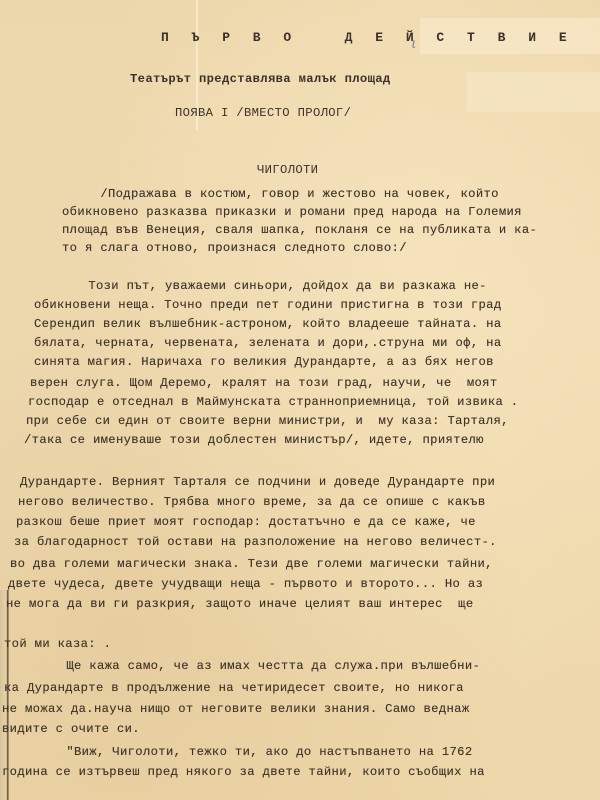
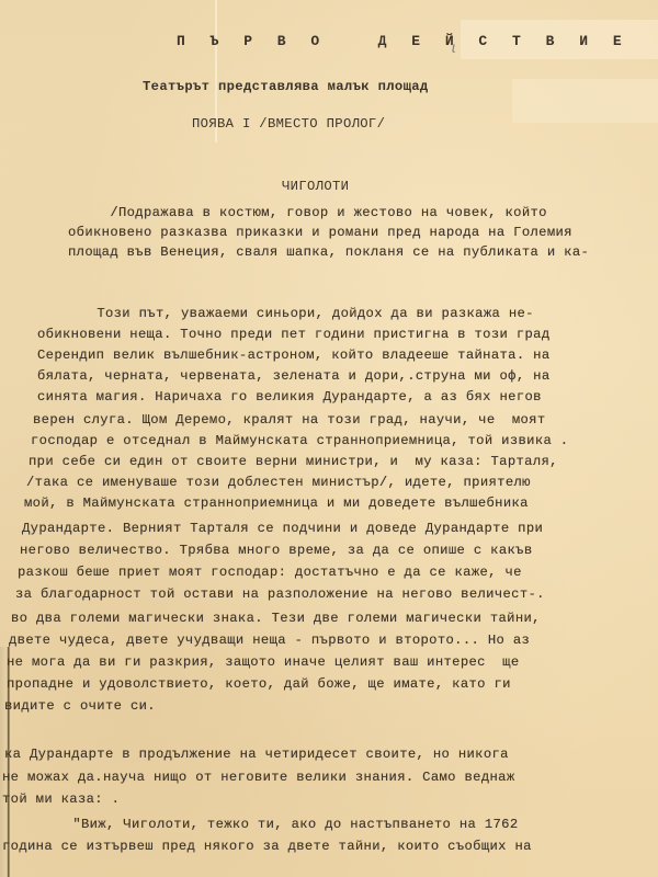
  П Ъ Р В О Д Е Й С Т В И Е
  ι
  Театърът представлява малък площад
  ПОЯВА I /ВМЕСТО ПРОЛОГ/
  ЧИГОЛОТИ
  /Подражава в костюм, говор и жестово на човек, който
  обикновено разказва приказки и романи пред народа на Големия
  площад във Венеция, сваля шапка, покланя се на публиката и ка-
- то я слага отново, произнася следното слово:/
  Този път, уважаеми синьори, дойдох да ви разкажа не-
  обикновени неща. Точно преди пет години пристигна в този град
  Серендип велик вълшебник-астроном, който владееше тайната. на
  бялата, черната, червената, зелената и дори,.струна ми оф, на
  синята магия. Наричаха го великия Дурандарте, а аз бях негов
  верен слуга. Щом Деремо, кралят на този град, научи, че моят
  господар е отседнал в Маймунската странноприемница, той извика .
  при себе си един от своите верни министри, и му каза: Тарталя,
  /така се именуваше този доблестен министър/, идете, приятелю
+ мой, в Маймунската странноприемница и ми доведете вълшебника
  Дурандарте. Верният Тарталя се подчини и доведе Дурандарте при
  негово величество. Трябва много време, за да се опише с какъв
  разкош беше приет моят господар: достатъчно е да се каже, че
  за благодарност той остави на разположение на негово величест-.
  во два големи магически знака. Тези две големи магически тайни,
  двете чудеса, двете учудващи неща - първото и второто... Но аз
  не мога да ви ги разкрия, защото иначе целият ваш интерес ще
+ пропадне и удоволствието, което, дай боже, ще имате, като ги
- той ми каза: .
+ видите с очите си.
- Ще кажа само, че аз имах честта да служа.при вълшебни-
  ка Дурандарте в продължение на четиридесет своите, но никога
  не можах да.науча нищо от неговите велики знания. Само веднаж
- видите с очите си.
+ той ми каза: .
  "Виж, Чиголоти, тежко ти, ако до настъпването на 1762
  година се изтървеш пред някого за двете тайни, които съобщих на
